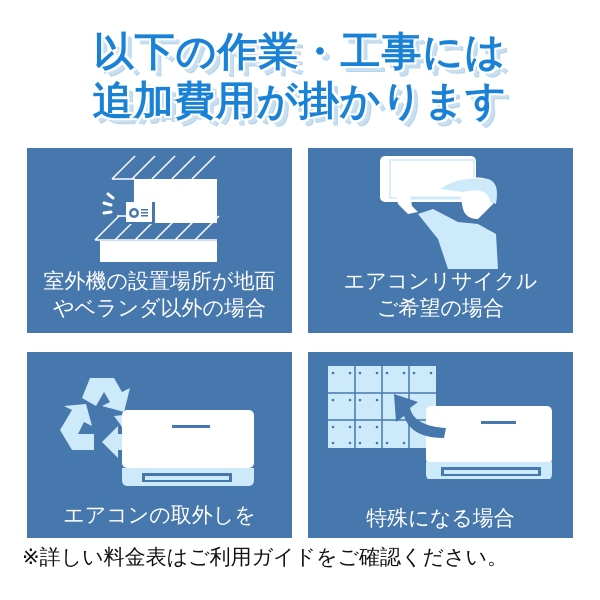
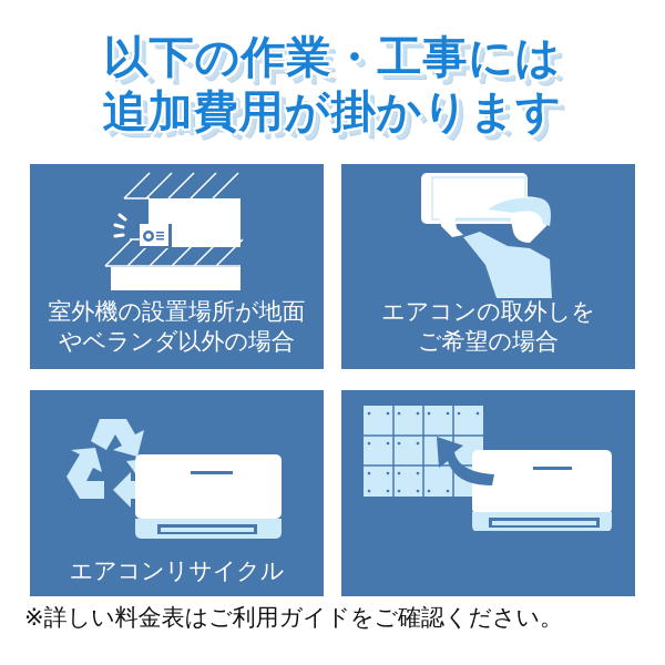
  以下の作業・工事には
  追加費用が掛かります
  室外機の設置場所が地面
  やベランダ以外の場合
- エアコンリサイクル
+ エアコンの取外しを
  ご希望の場合
- エアコンの取外しを
+ エアコンリサイクル
- 特殊になる場合
  ※詳しい料金表はご利用ガイドをご確認ください。
